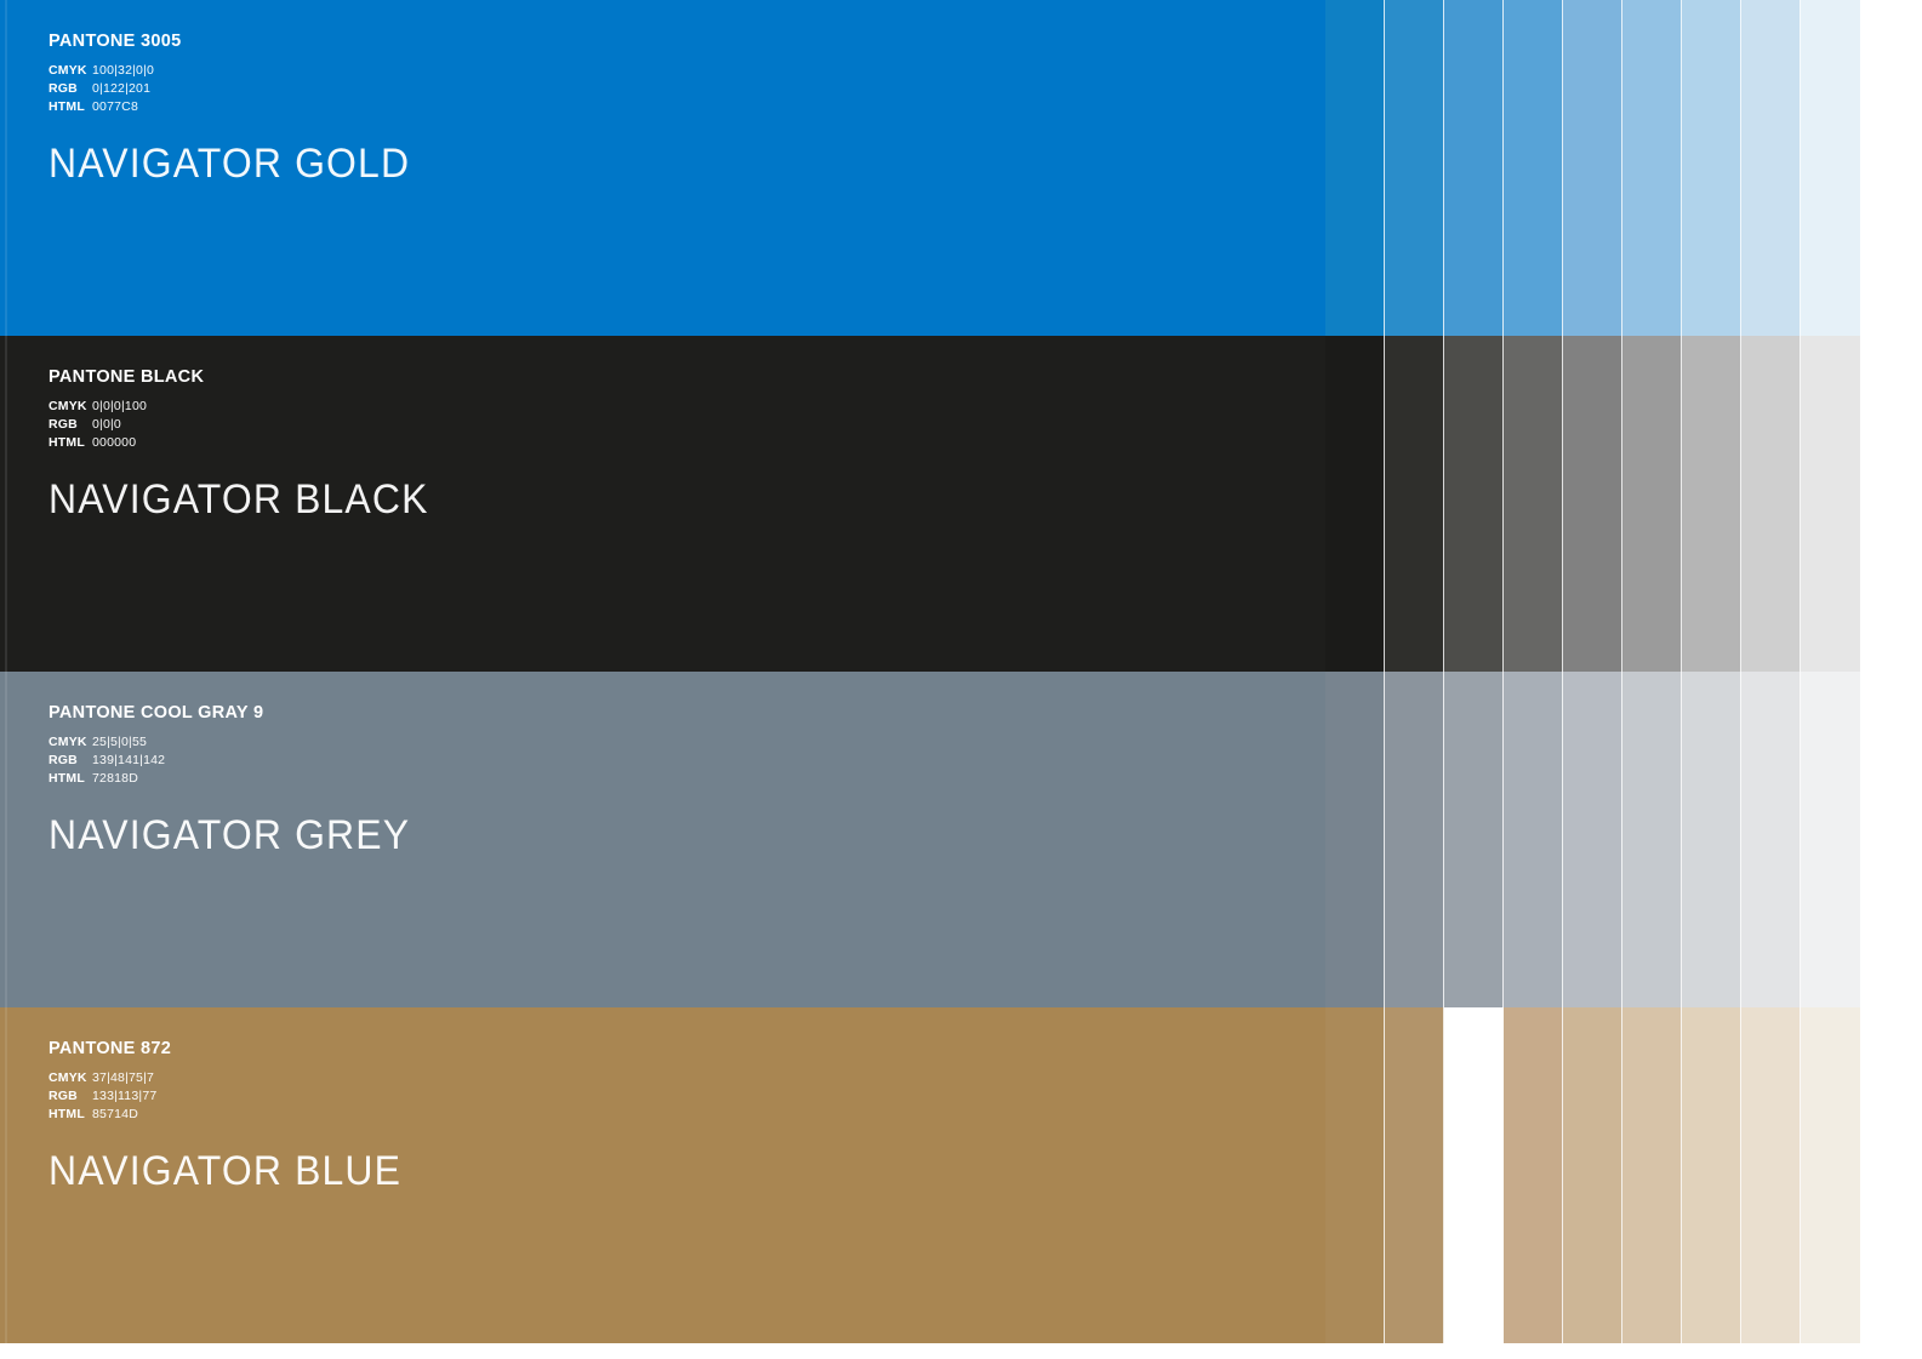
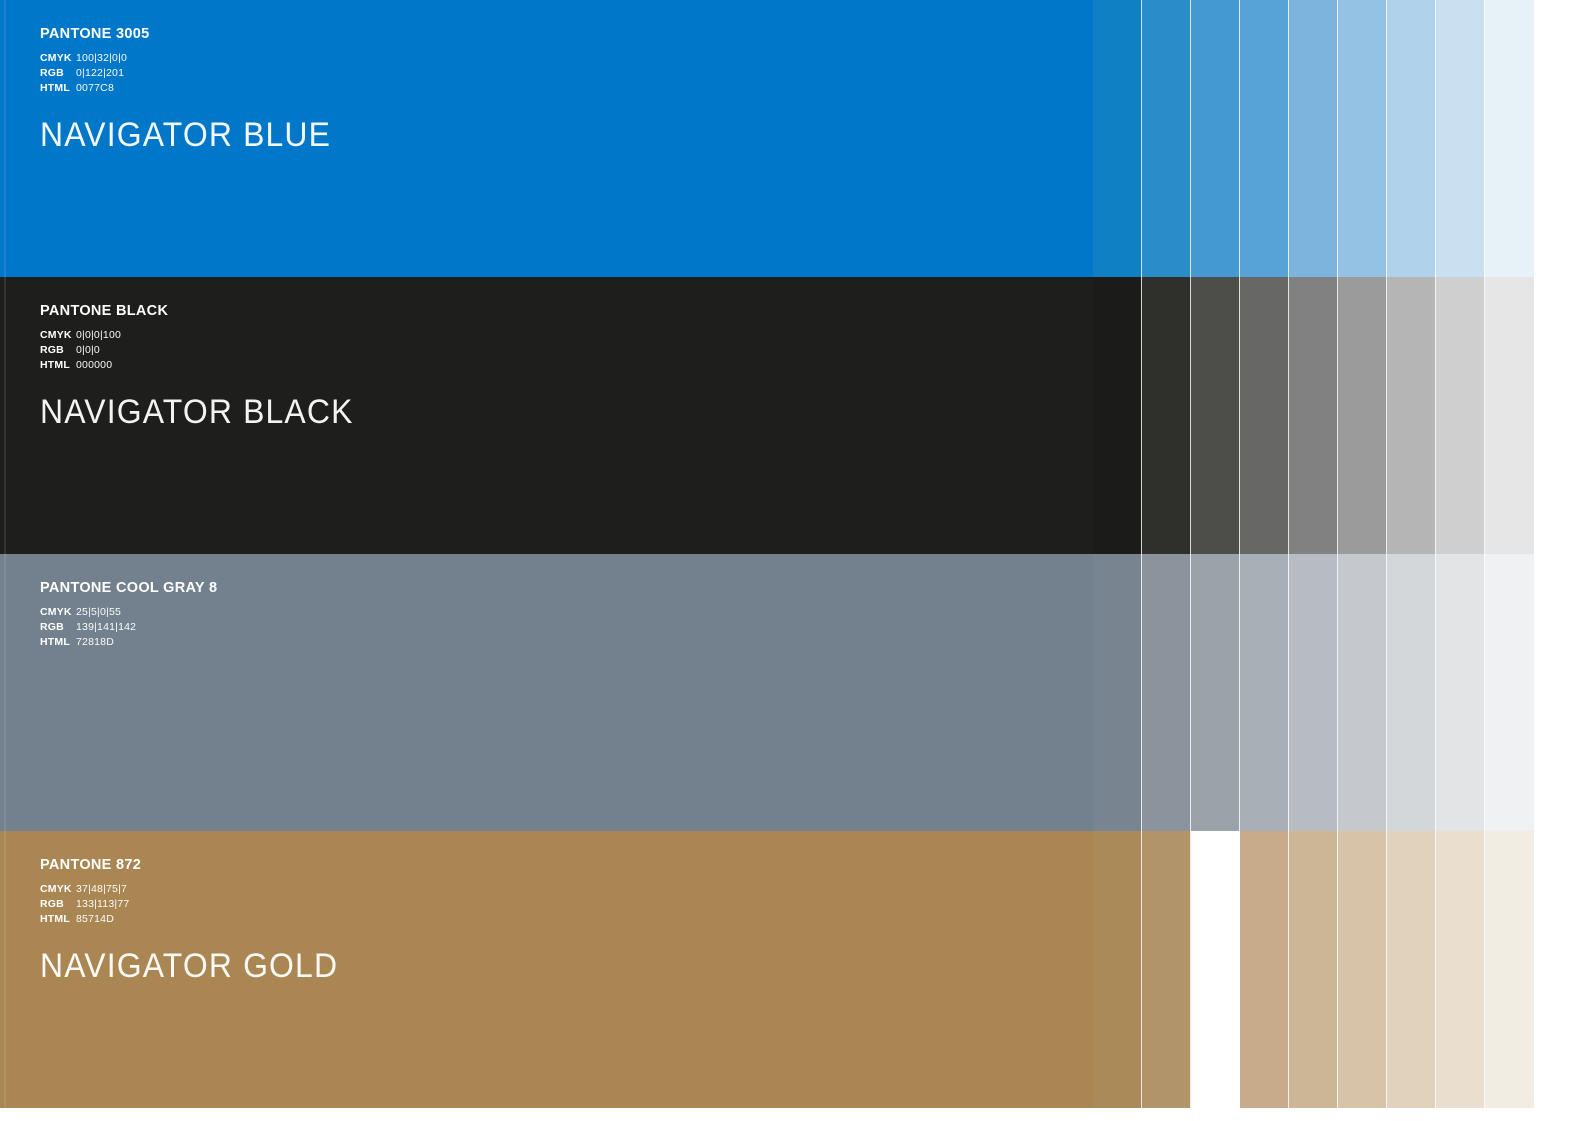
  PANTONE 3005
  CMYK
  100|32|0|0
  RGB
  0|122|201
  HTML
  0077C8
- NAVIGATOR GOLD
+ NAVIGATOR BLUE
  PANTONE BLACK
  CMYK
  0|0|0|100
  RGB
  0|0|0
  HTML
  000000
  NAVIGATOR BLACK
- PANTONE COOL GRAY 9
+ PANTONE COOL GRAY 8
  CMYK
  25|5|0|55
  RGB
  139|141|142
  HTML
  72818D
- NAVIGATOR GREY
  PANTONE 872
  CMYK
  37|48|75|7
  RGB
  133|113|77
  HTML
  85714D
- NAVIGATOR BLUE
+ NAVIGATOR GOLD
